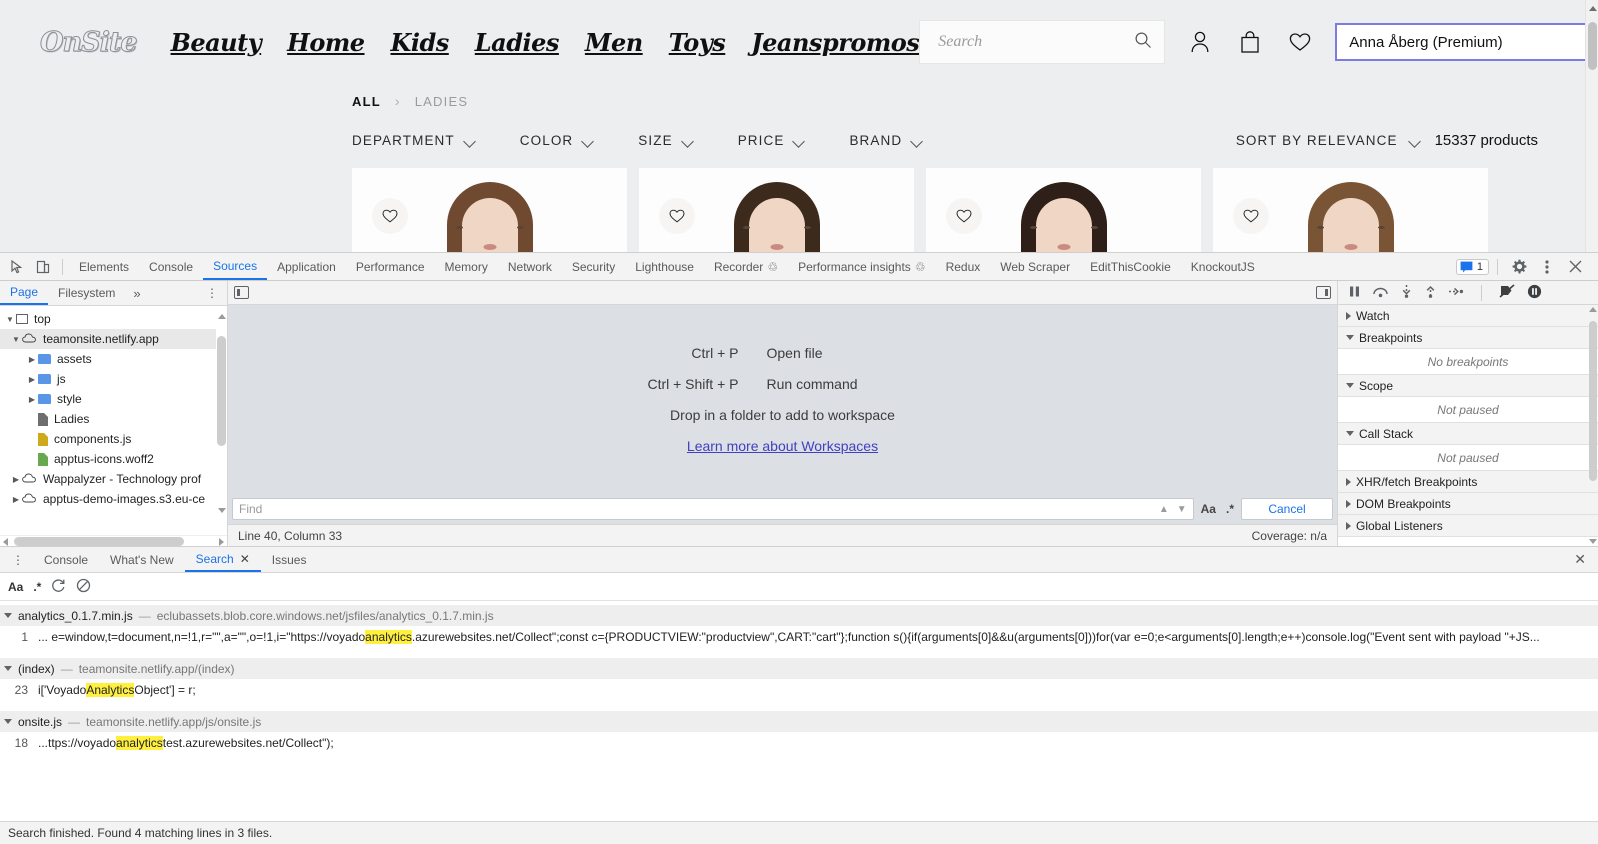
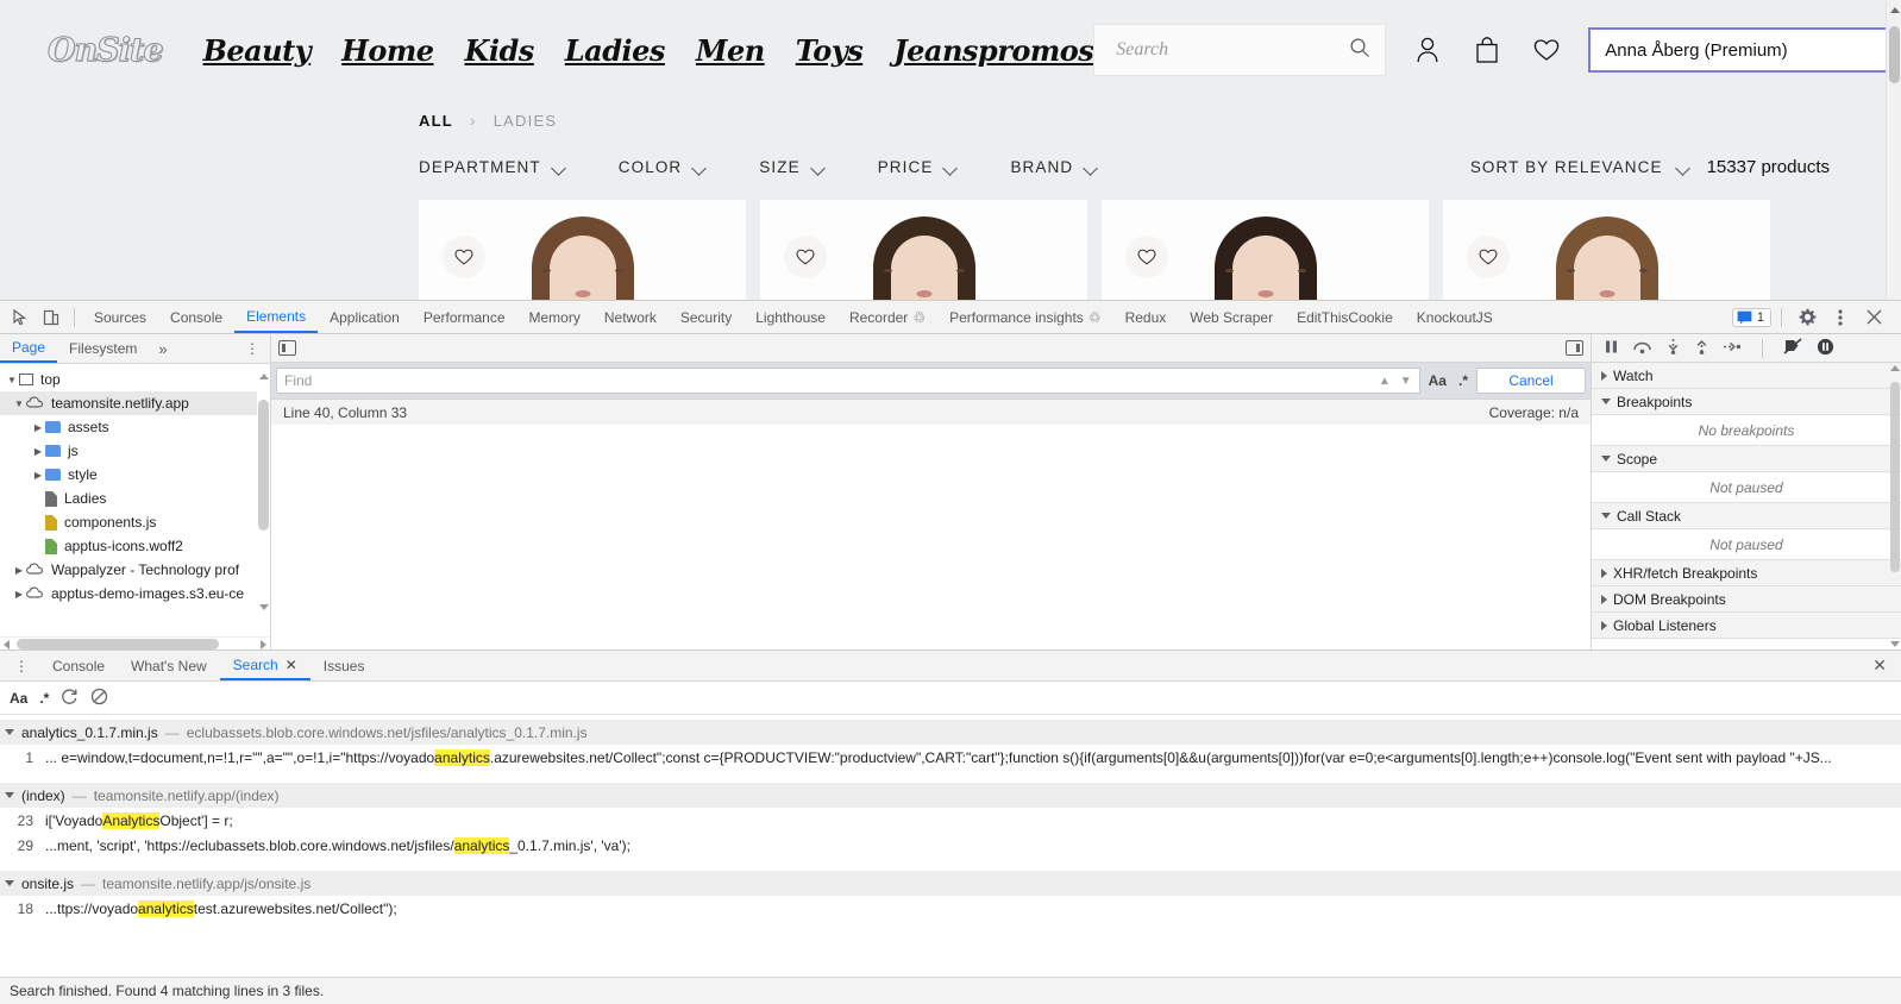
  OnSite
  Beauty
  Home
  Kids
  Ladies
  Men
  Toys
  Jeanspromos
  Search
  Anna Åberg (Premium)
  ALL
  ›
  LADIES
  DEPARTMENT
  COLOR
  SIZE
  PRICE
  BRAND
  SORT BY RELEVANCE
  15337 products
- Elements
+ Sources
  Console
- Sources
+ Elements
  Application
  Performance
  Memory
  Network
  Security
  Lighthouse
  Recorder
  ♲
  Performance insights
  ♲
  Redux
  Web Scraper
  EditThisCookie
  KnockoutJS
  1
  Page
  Filesystem
  »
  ⋮
  ▼
  top
  ▼
  teamonsite.netlify.app
  ▶
  assets
  ▶
  js
  ▶
  style
  Ladies
  components.js
  apptus-icons.woff2
  ▶
  Wappalyzer - Technology prof
  ▶
  apptus-demo-images.s3.eu-ce
- Ctrl + P
- Open file
- Ctrl + Shift + P
- Run command
- Drop in a folder to add to workspace
- Learn more about Workspaces
  Find
  ▲
  ▼
  Aa
  .*
  Cancel
  Line 40, Column 33
  Coverage: n/a
  Watch
  Breakpoints
  No breakpoints
  Scope
  Not paused
  Call Stack
  Not paused
  XHR/fetch Breakpoints
  DOM Breakpoints
  Global Listeners
  ⋮
  Console
  What's New
  Search
  ✕
  Issues
  ✕
  Aa
  .*
  analytics_0.1.7.min.js
  —
  eclubassets.blob.core.windows.net/jsfiles/analytics_0.1.7.min.js
  1
  ... e=window,t=document,n=!1,r="",a="",o=!1,i="https://voyadoanalytics.azurewebsites.net/Collect";const c={PRODUCTVIEW:"productview",CART:"cart"};function s(){if(arguments[0]&&u(arguments[0]))for(var e=0;e<arguments[0].length;e++)console.log("Event sent with payload "+JS...
  (index)
  —
  teamonsite.netlify.app/(index)
  23
  i['VoyadoAnalyticsObject'] = r;
+ 29
+ ...ment, 'script', 'https://eclubassets.blob.core.windows.net/jsfiles/analytics_0.1.7.min.js', 'va');
  onsite.js
  —
  teamonsite.netlify.app/js/onsite.js
  18
  ...ttps://voyadoanalyticstest.azurewebsites.net/Collect");
  Search finished. Found 4 matching lines in 3 files.
